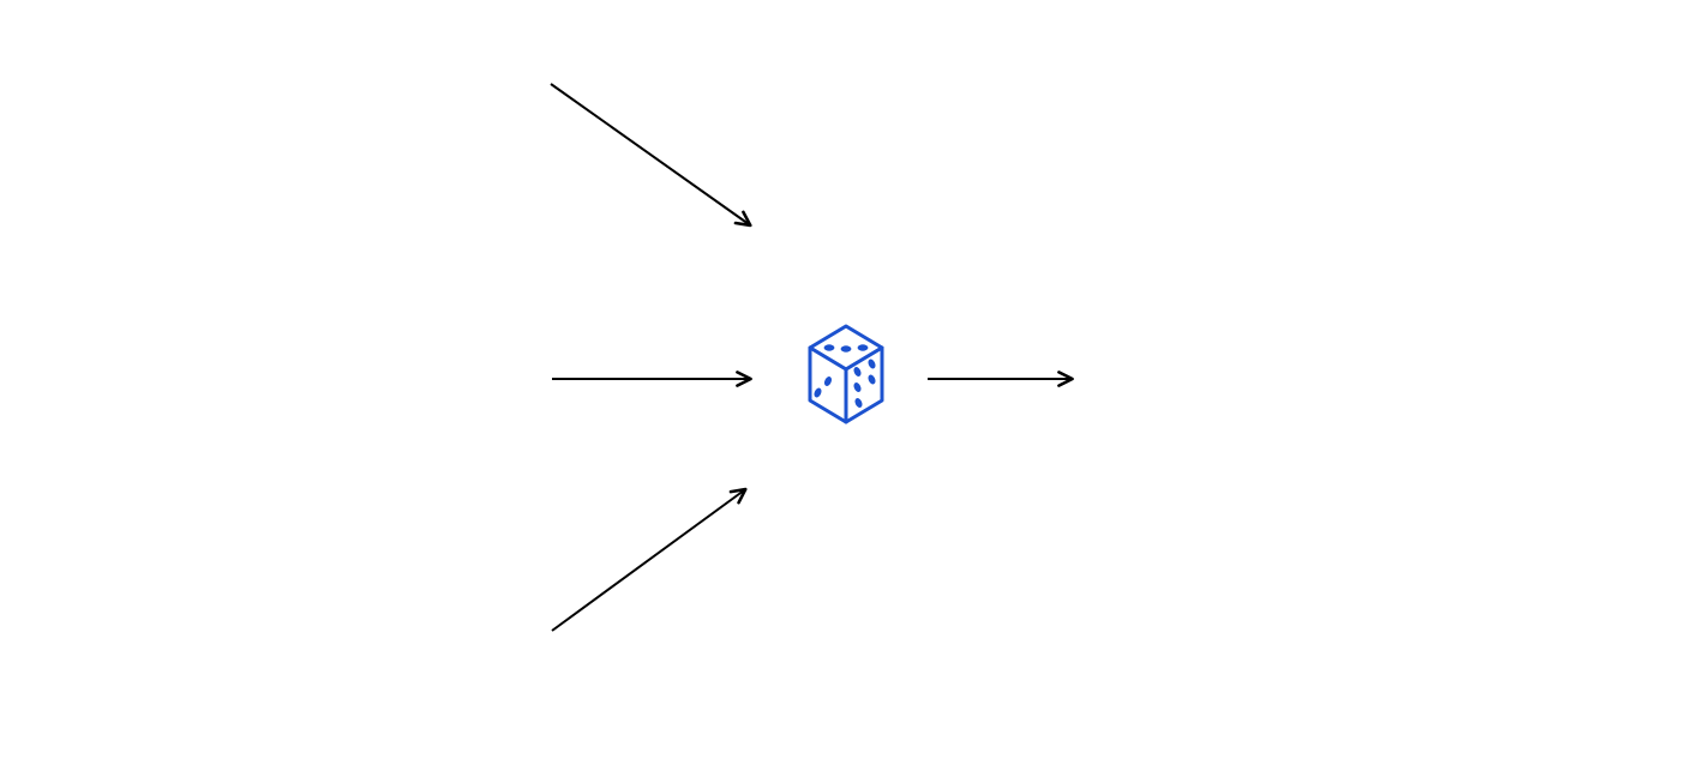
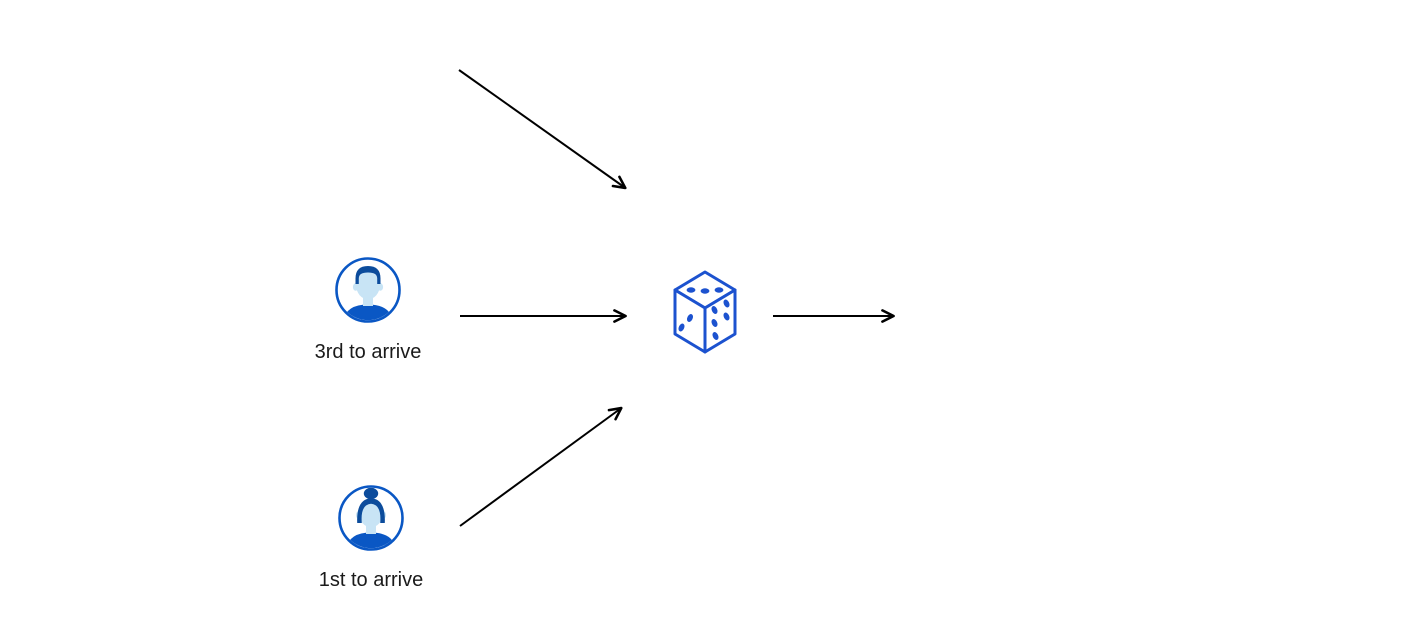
+ 3rd to arrive
+ 1st to arrive
